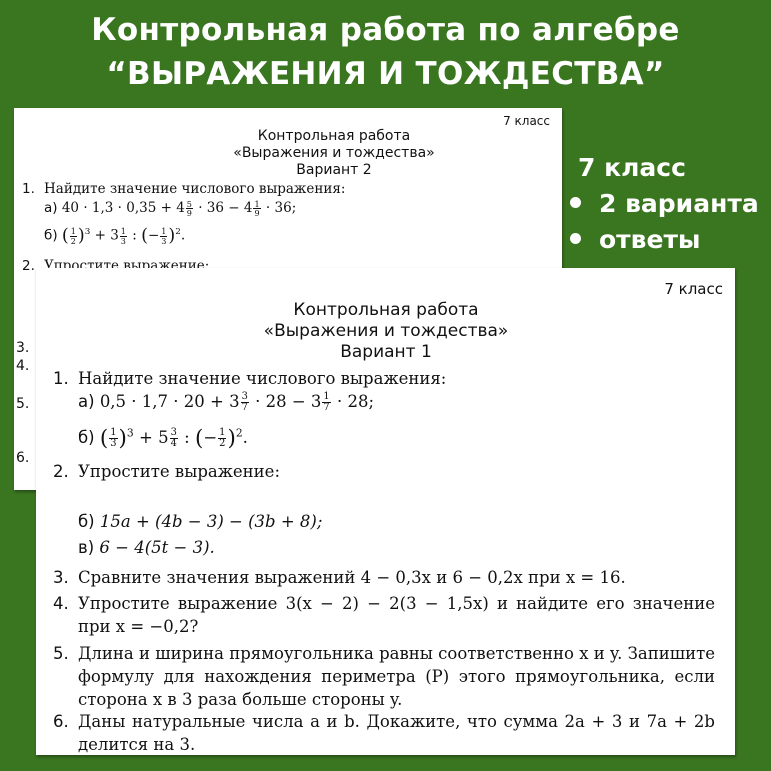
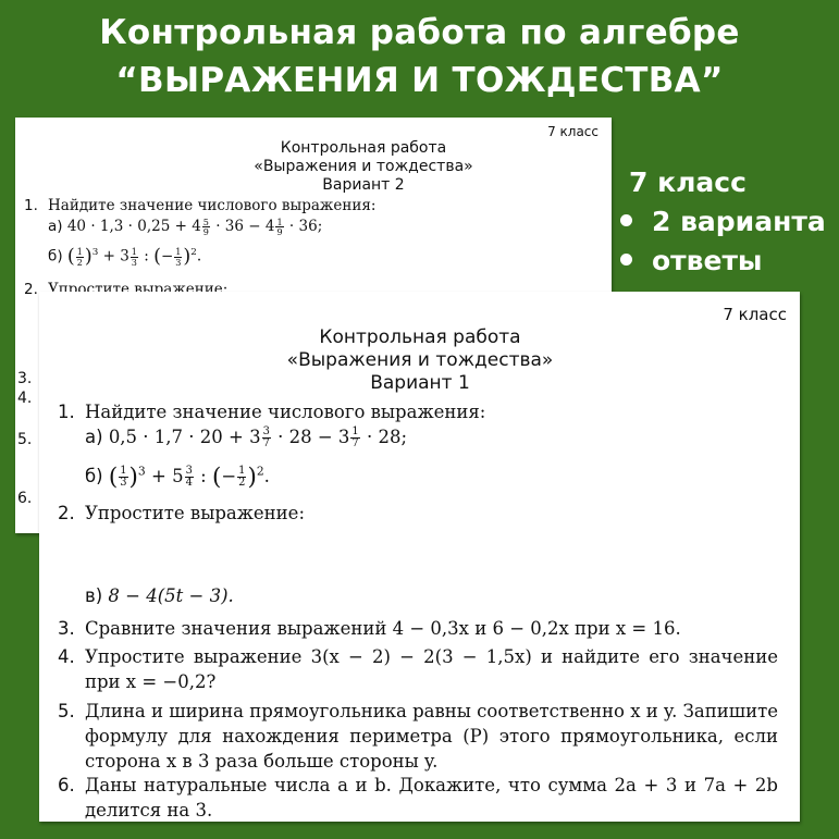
  Контрольная работа по алгебре
  “ВЫРАЖЕНИЯ И ТОЖДЕСТВА”
  7 класс
  Контрольная работа
  «Выражения и тождества»
  Вариант 2
  1. Найдите значение числового выражения:
- а) 40 · 1,3 · 0,35 + 4
+ а) 40 · 1,3 · 0,25 + 4
  5
  9
  · 36 − 4
  1
  9
  · 36;
  б) (
  1
  2
  )3 + 3
  1
  3
  : (−
  1
  3
  )2.
  2. Упростите выражение:
  3.
  4.
  5.
  6.
  7 класс
  2 варианта
  ответы
  7 класс
  Контрольная работа
  «Выражения и тождества»
  Вариант 1
  1. Найдите значение числового выражения:
  а) 0,5 · 1,7 · 20 + 3
  3
  7
  · 28 − 3
  1
  7
  · 28;
  б) (
  1
  3
  )3 + 5
  3
  4
  : (−
  1
  2
  )2.
  2. Упростите выражение:
- б) 15a + (4b − 3) − (3b + 8);
- в) 6 − 4(5t − 3).
+ в) 8 − 4(5t − 3).
  3. Сравните значения выражений 4 − 0,3x и 6 − 0,2x при x = 16.
  4. Упростите выражение 3(x − 2) − 2(3 − 1,5x) и найдите его значение при x = −0,2?
  5. Длина и ширина прямоугольника равны соответственно x и y. Запишите формулу для нахождения периметра (P) этого прямоугольника, если сторона x в 3 раза больше стороны y.
  6. Даны натуральные числа a и b. Докажите, что сумма 2a + 3 и 7a + 2b делится на 3.
